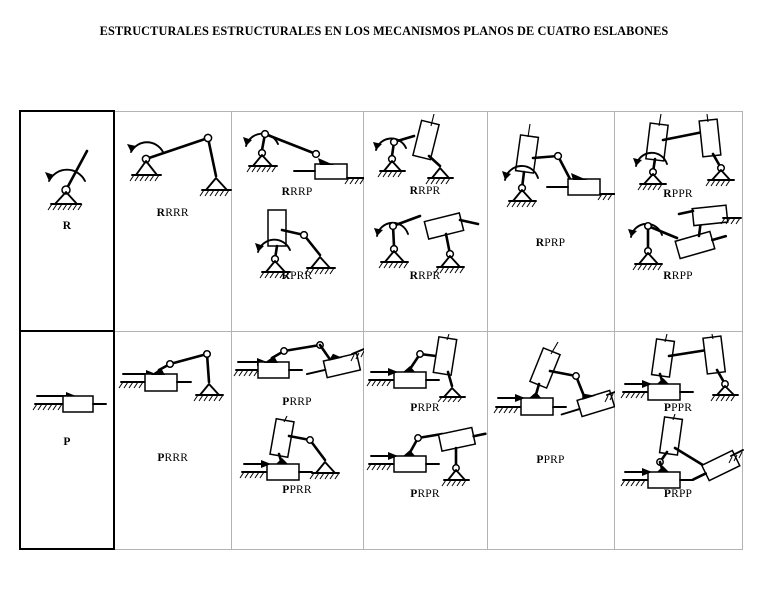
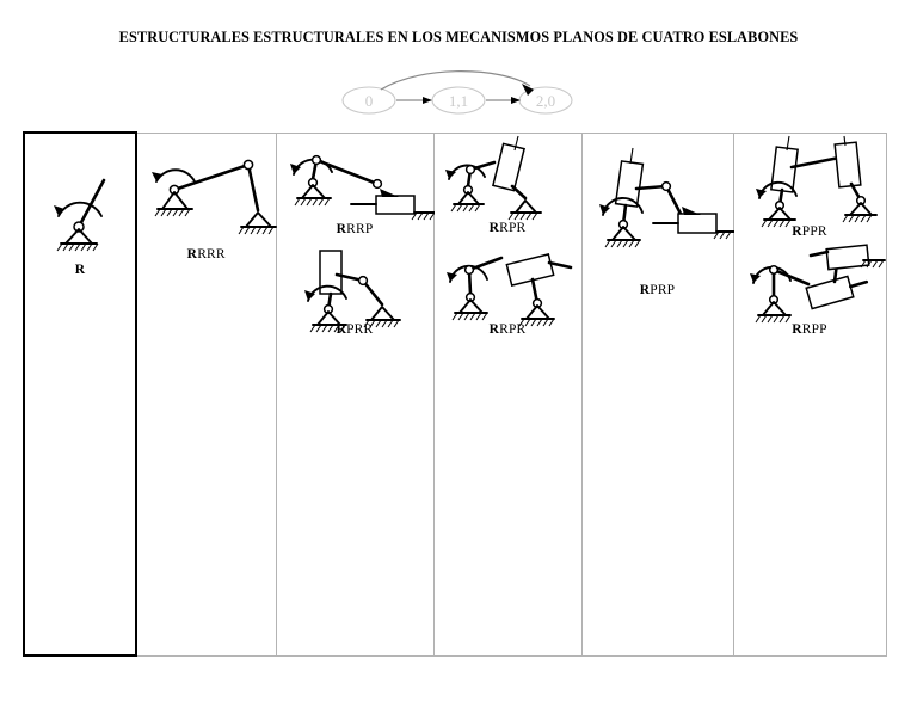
  ESTRUCTURALES ESTRUCTURALES EN LOS MECANISMOS PLANOS DE CUATRO ESLABONES
+ 0
+ 1,1
+ 2,0
  R	RRRR	RRRP RPRR	RRPR RRPR	RPRP	RPPR RRPP
- P	PRRR	PRRP PPRR	PRPR PRPR	PPRP	PPPR PRPP
